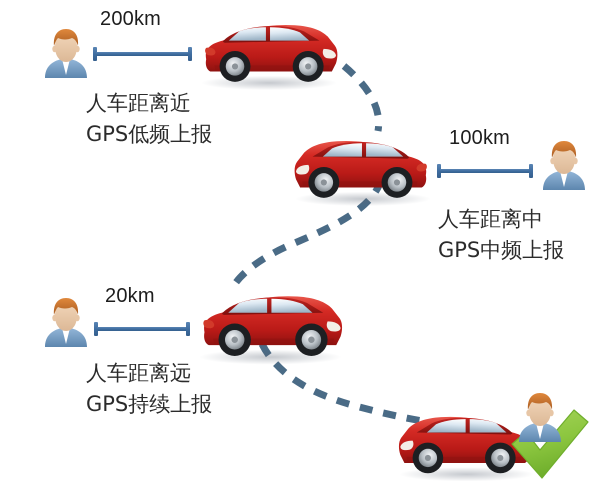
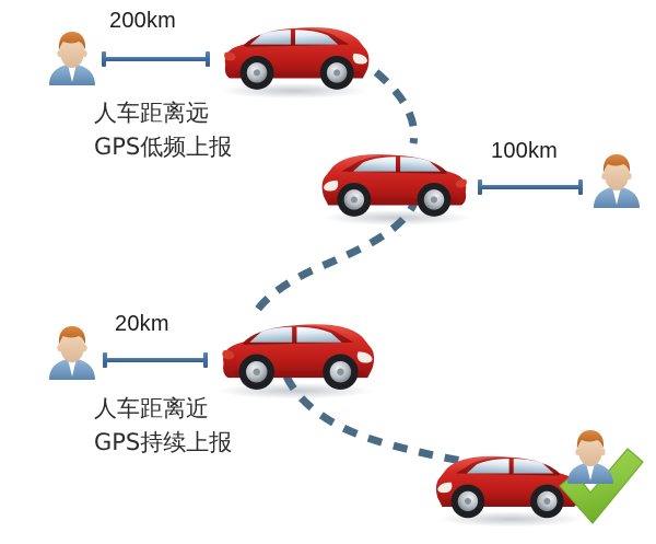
  200km
- 人车距离近
+ 人车距离远
  GPS低频上报
  100km
- 人车距离中
- GPS中频上报
  20km
- 人车距离远
+ 人车距离近
  GPS持续上报
